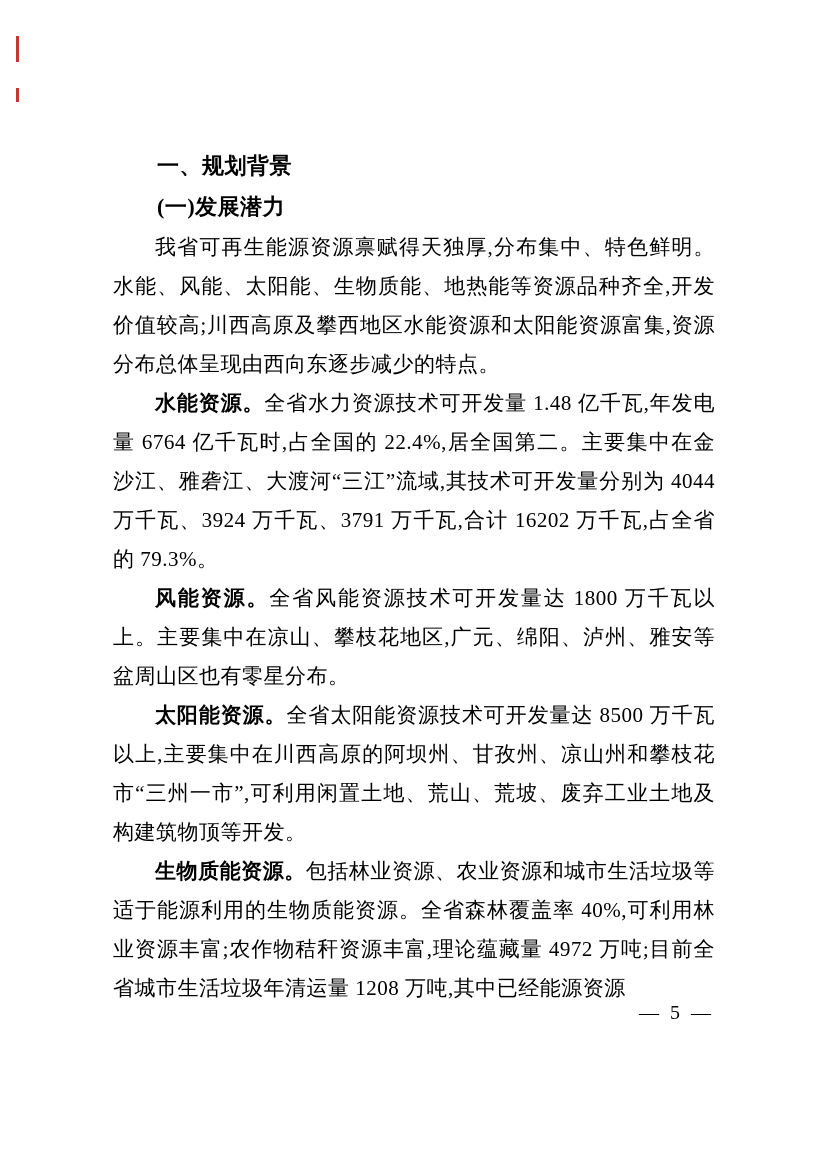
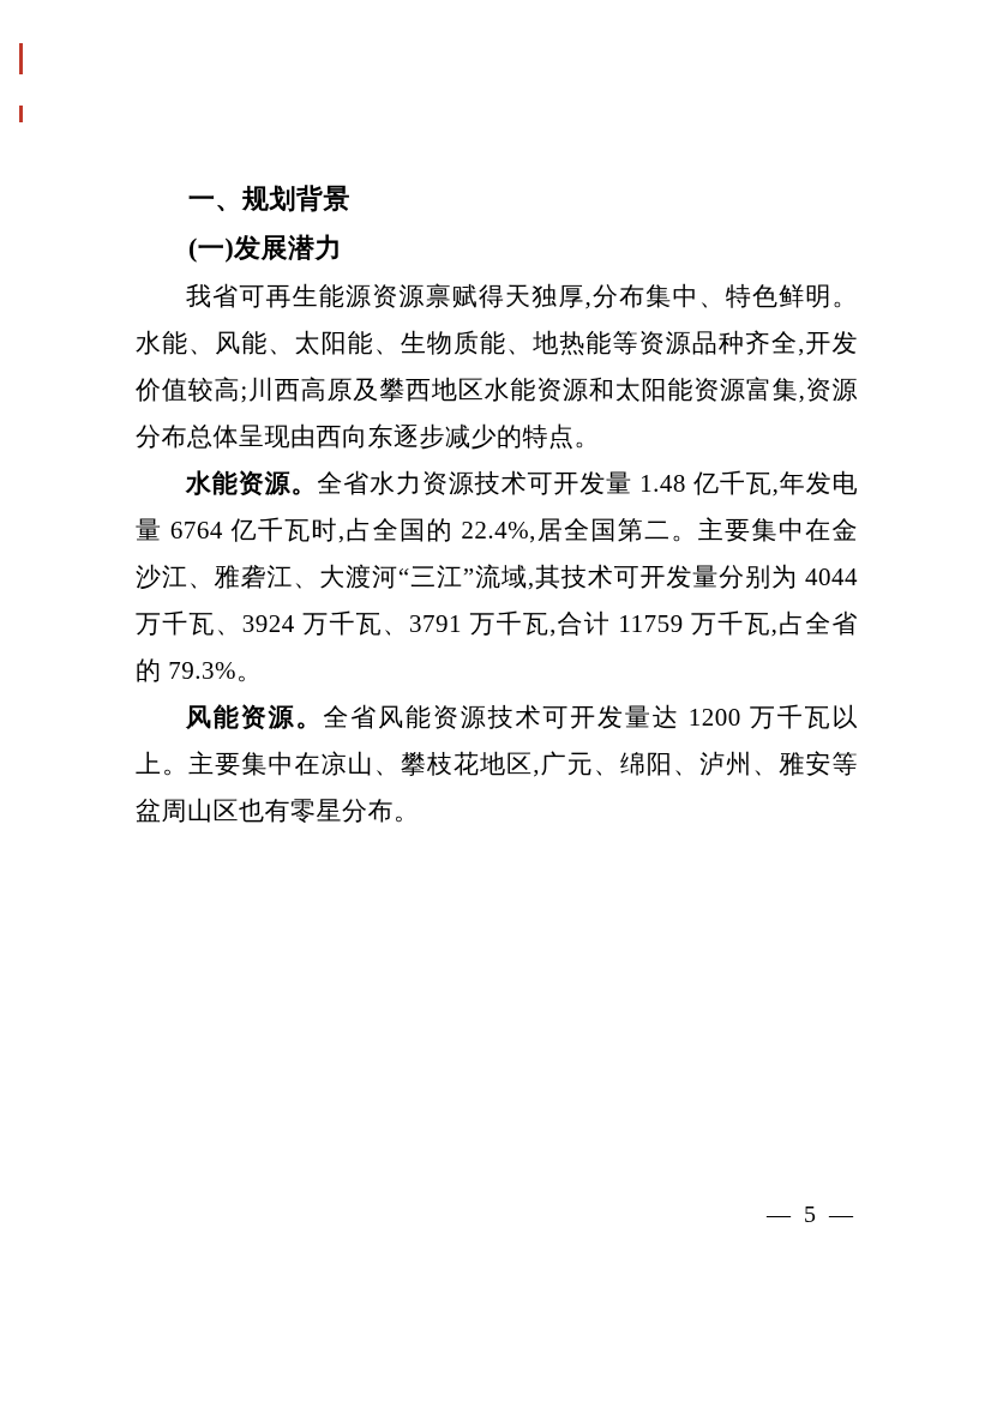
  一、规划背景
  (一)发展潜力
  我省可再生能源资源禀赋得天独厚,分布集中、特色鲜明。水能、风能、太阳能、生物质能、地热能等资源品种齐全,开发价值较高;川西高原及攀西地区水能资源和太阳能资源富集,资源分布总体呈现由西向东逐步减少的特点。
- 水能资源。全省水力资源技术可开发量 1.48 亿千瓦,年发电量 6764 亿千瓦时,占全国的 22.4%,居全国第二。主要集中在金沙江、雅砻江、大渡河“三江”流域,其技术可开发量分别为 4044 万千瓦、3924 万千瓦、3791 万千瓦,合计 16202 万千瓦,占全省的 79.3%。
+ 水能资源。全省水力资源技术可开发量 1.48 亿千瓦,年发电量 6764 亿千瓦时,占全国的 22.4%,居全国第二。主要集中在金沙江、雅砻江、大渡河“三江”流域,其技术可开发量分别为 4044 万千瓦、3924 万千瓦、3791 万千瓦,合计 11759 万千瓦,占全省的 79.3%。
- 风能资源。全省风能资源技术可开发量达 1800 万千瓦以上。主要集中在凉山、攀枝花地区,广元、绵阳、泸州、雅安等盆周山区也有零星分布。
+ 风能资源。全省风能资源技术可开发量达 1200 万千瓦以上。主要集中在凉山、攀枝花地区,广元、绵阳、泸州、雅安等盆周山区也有零星分布。
- 太阳能资源。全省太阳能资源技术可开发量达 8500 万千瓦以上,主要集中在川西高原的阿坝州、甘孜州、凉山州和攀枝花市“三州一市”,可利用闲置土地、荒山、荒坡、废弃工业土地及构建筑物顶等开发。
- 生物质能资源。包括林业资源、农业资源和城市生活垃圾等适于能源利用的生物质能资源。全省森林覆盖率 40%,可利用林业资源丰富;农作物秸秆资源丰富,理论蕴藏量 4972 万吨;目前全省城市生活垃圾年清运量 1208 万吨,其中已经能源资源
  — 5 —
